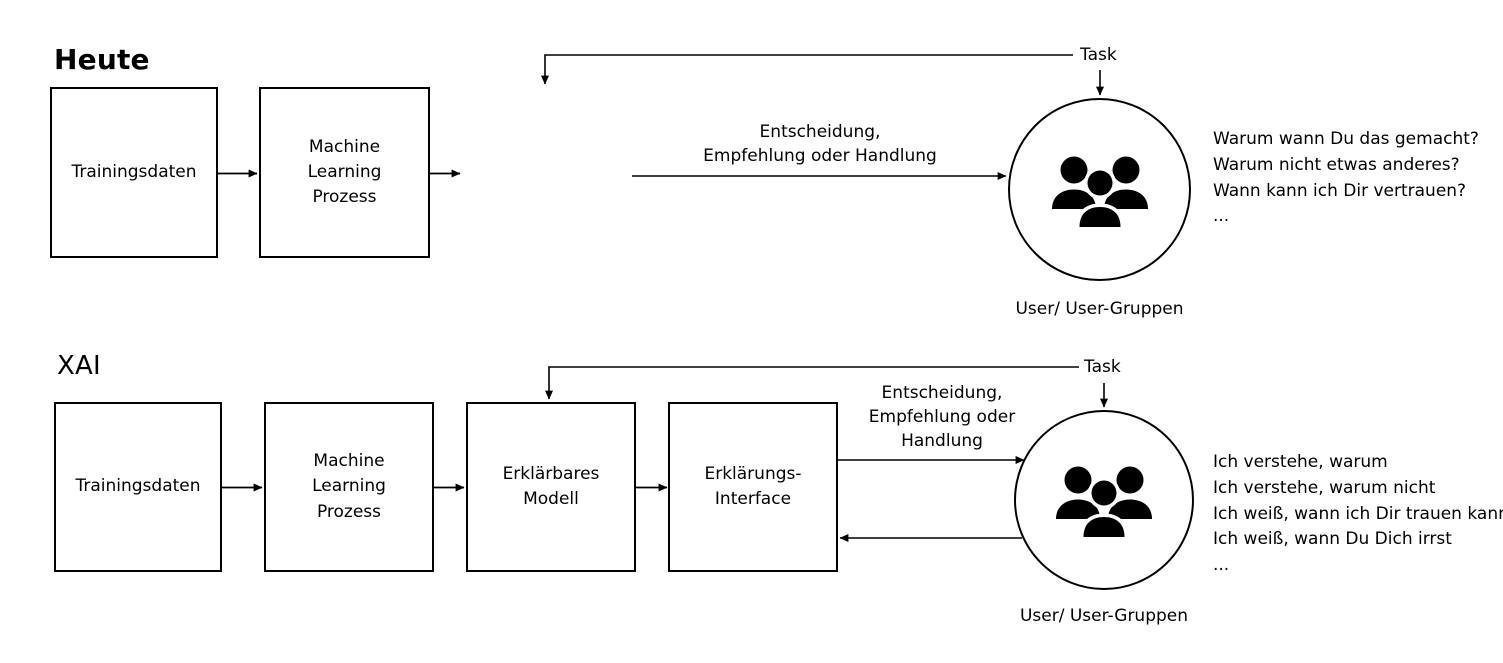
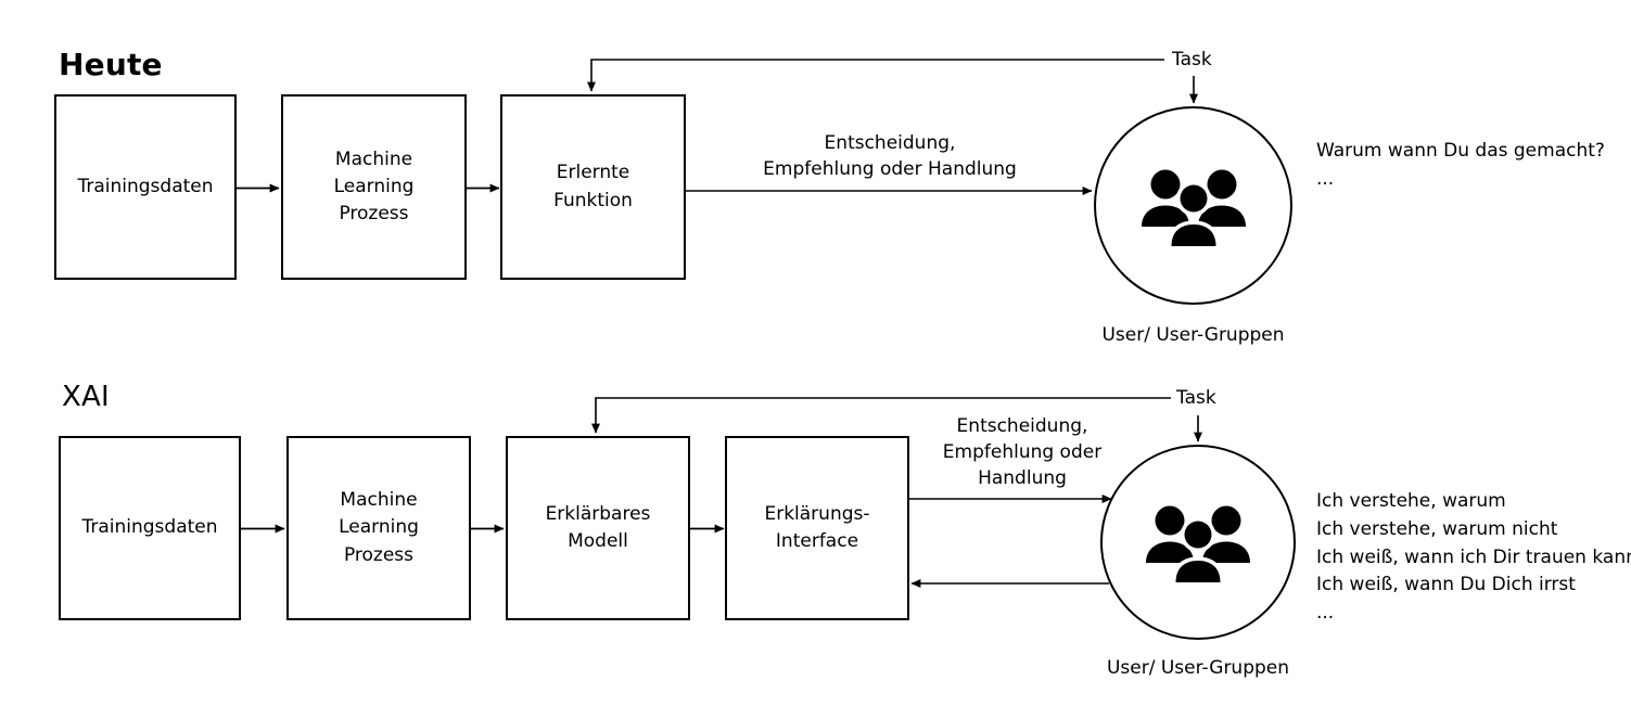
  Heute
  Trainingsdaten
  Machine
  Learning
  Prozess
+ Erlernte
+ Funktion
  Entscheidung,
  Empfehlung oder Handlung
  Task
  User/ User-Gruppen
  Warum wann Du das gemacht?
- Warum nicht etwas anderes?
- Wann kann ich Dir vertrauen?
  ...
  XAI
  Trainingsdaten
  Machine
  Learning
  Prozess
  Erklärbares
  Modell
  Erklärungs-
  Interface
  Entscheidung,
  Empfehlung oder
  Handlung
  Task
  User/ User-Gruppen
  Ich verstehe, warum
  Ich verstehe, warum nicht
  Ich weiß, wann ich Dir trauen kan
  Ich weiß, wann Du Dich irrst
  ...
